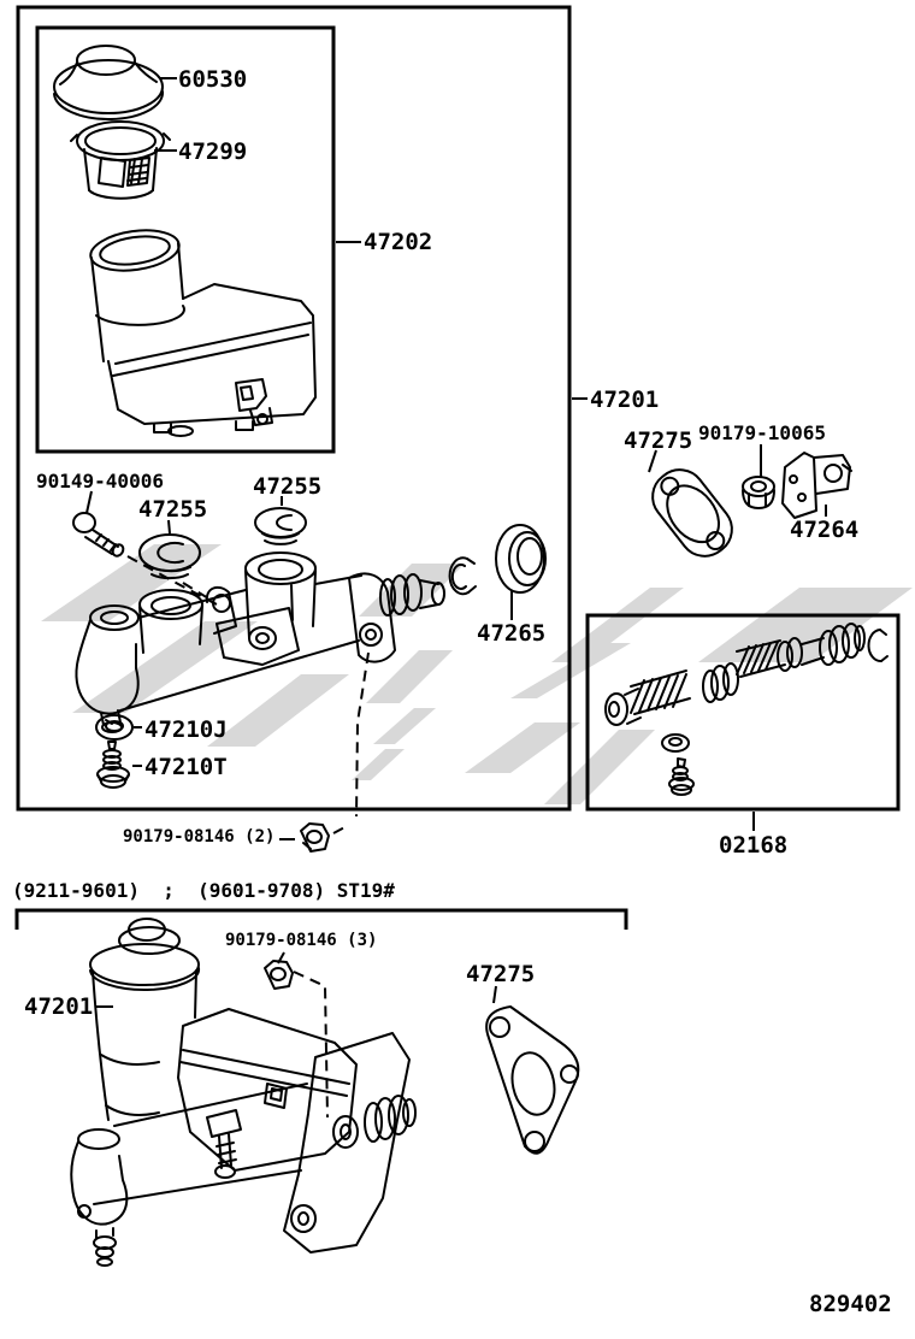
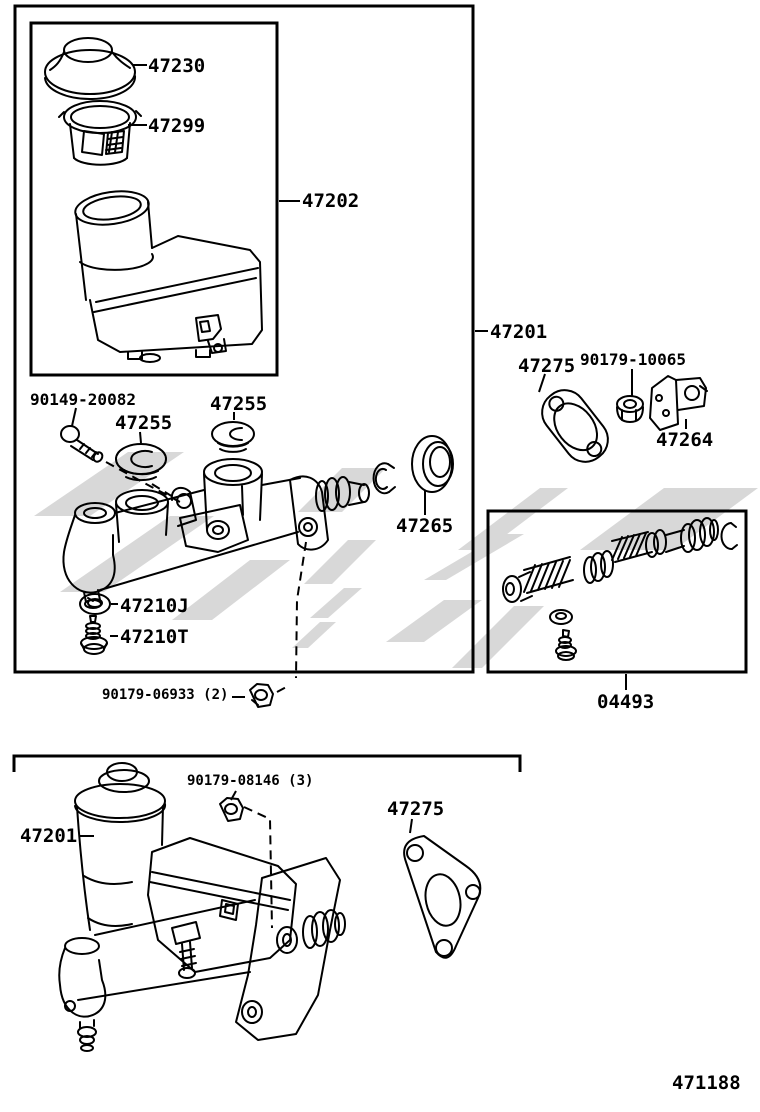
- 60530
+ 47230
  47299
  47202
  47201
  47275
  90179-10065
  47264
- 90149-40006
+ 90149-20082
  47255
  47255
  47265
  47210J
  47210T
- 90179-08146 (2)
+ 90179-06933 (2)
- 02168
+ 04493
- (9211-9601) ; (9601-9708) ST19#
  47201
  90179-08146 (3)
  47275
- 829402
+ 471188
